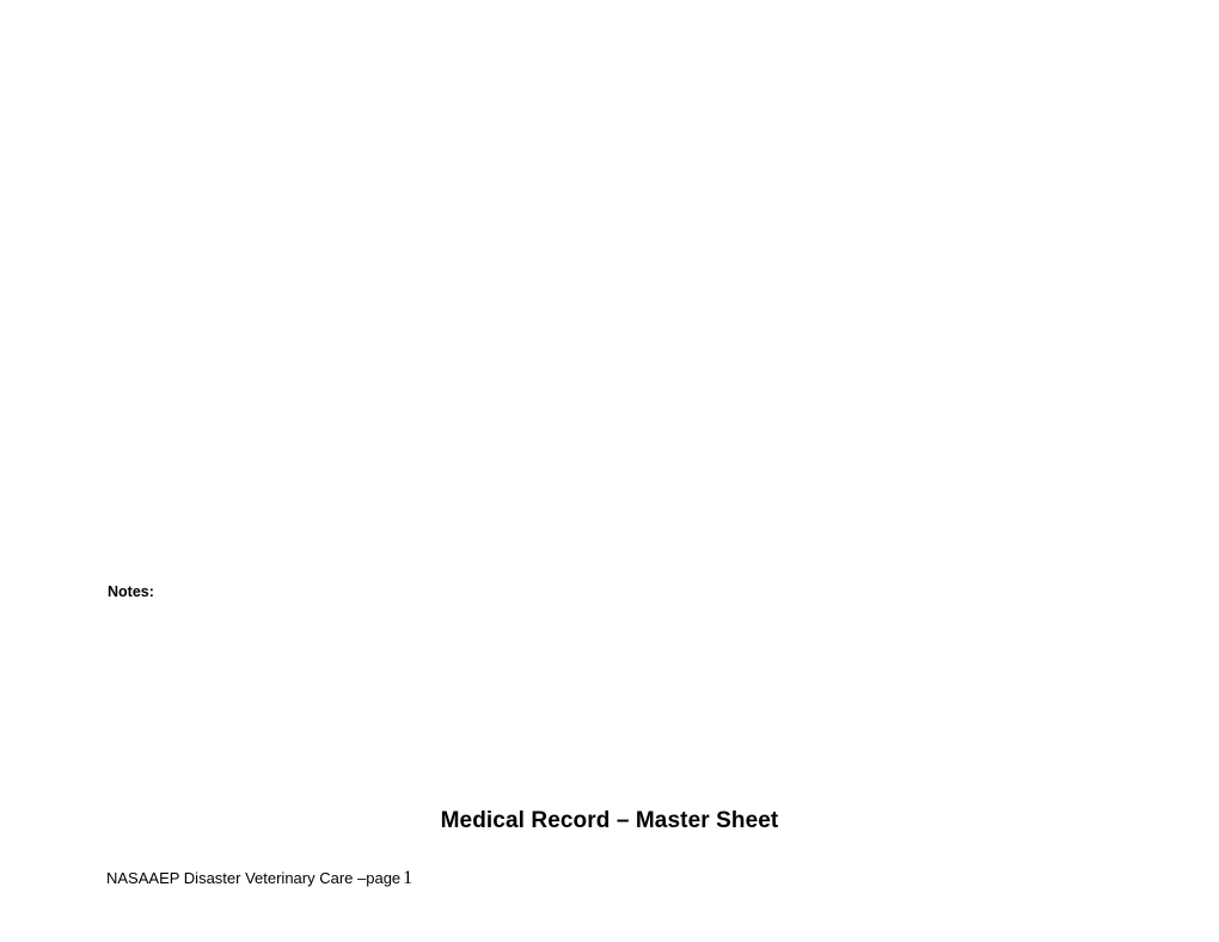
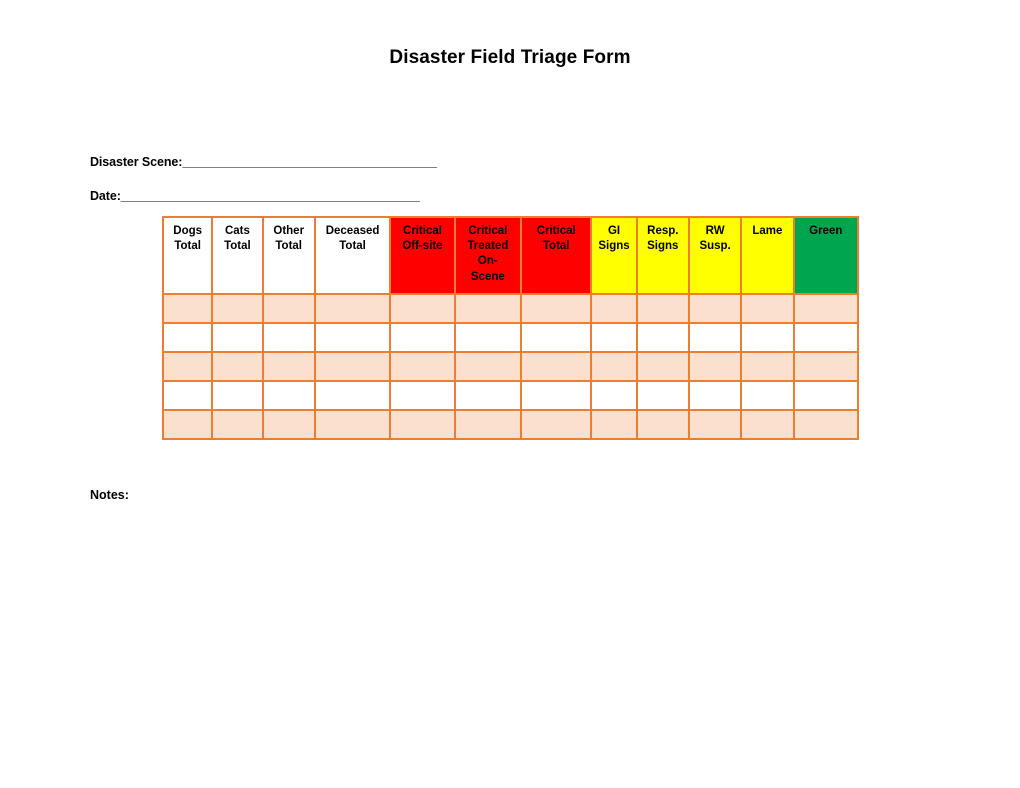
+ Disaster Field Triage Form
+ Disaster Scene:________________________________________
+ Date:_______________________________________________
+ DogsTotal	CatsTotal	OtherTotal	DeceasedTotal	CriticalOff-site	CriticalTreatedOn-Scene	CriticalTotal	GISigns	Resp.Signs	RWSusp.	Lame	Green
  Notes:
- Medical Record – Master Sheet
- NASAAEP Disaster Veterinary Care –page 1
